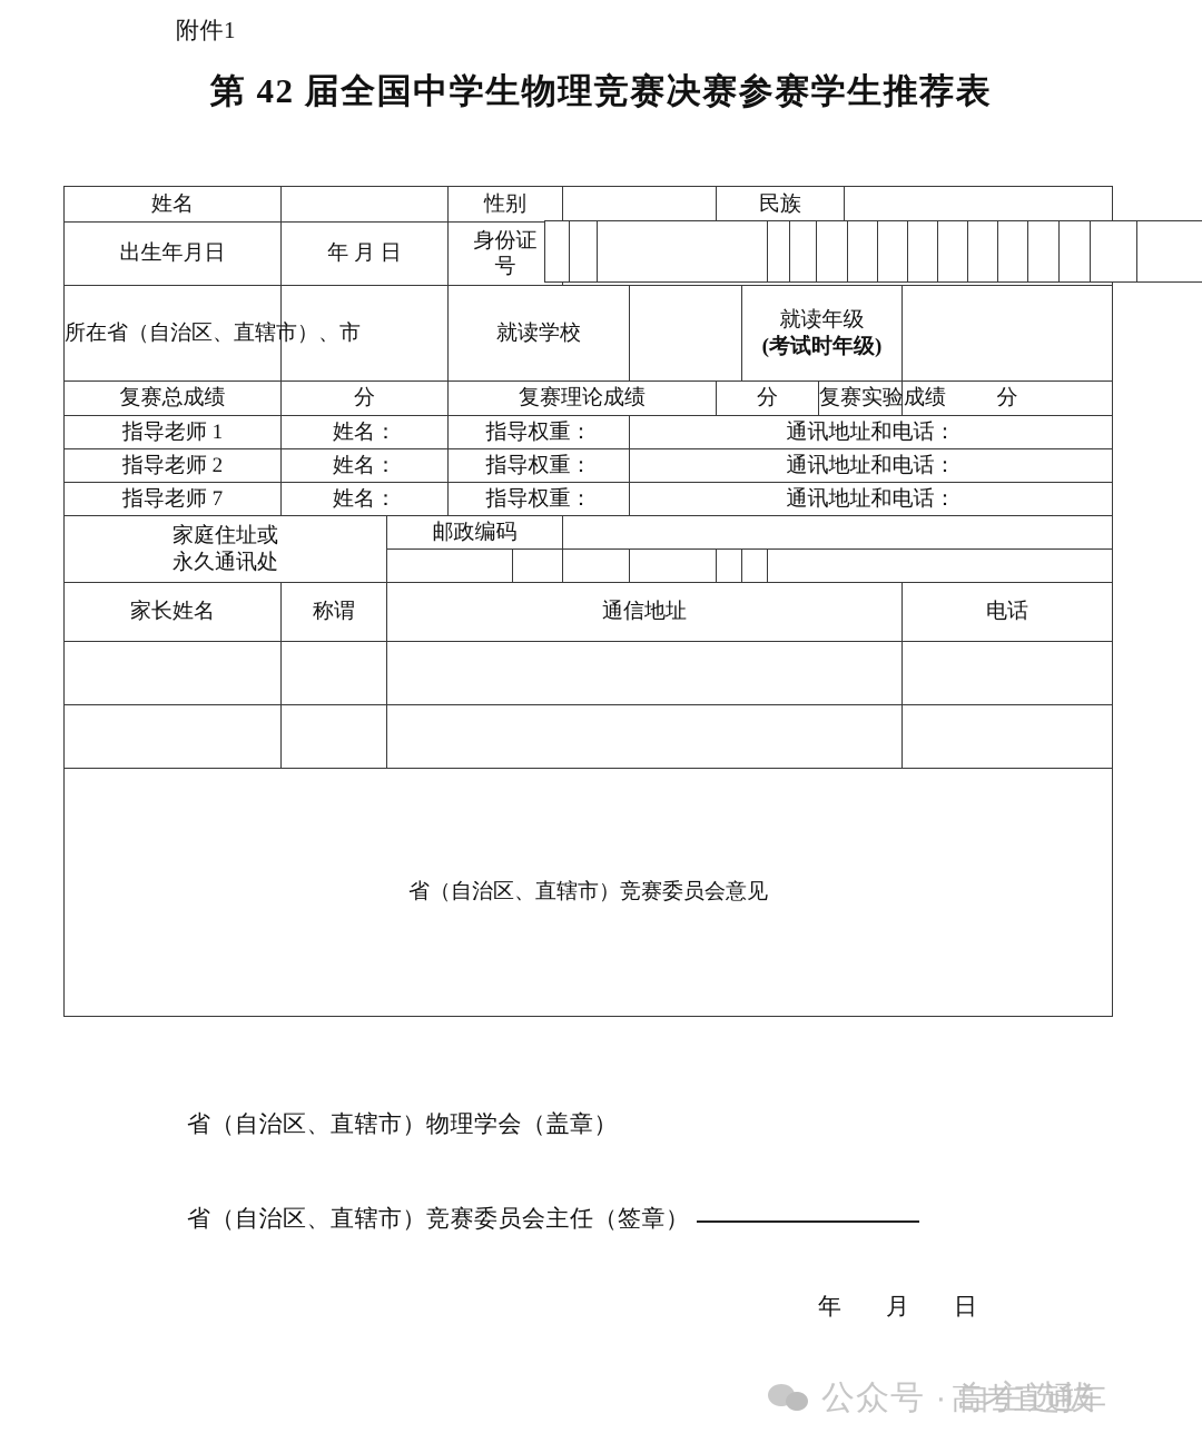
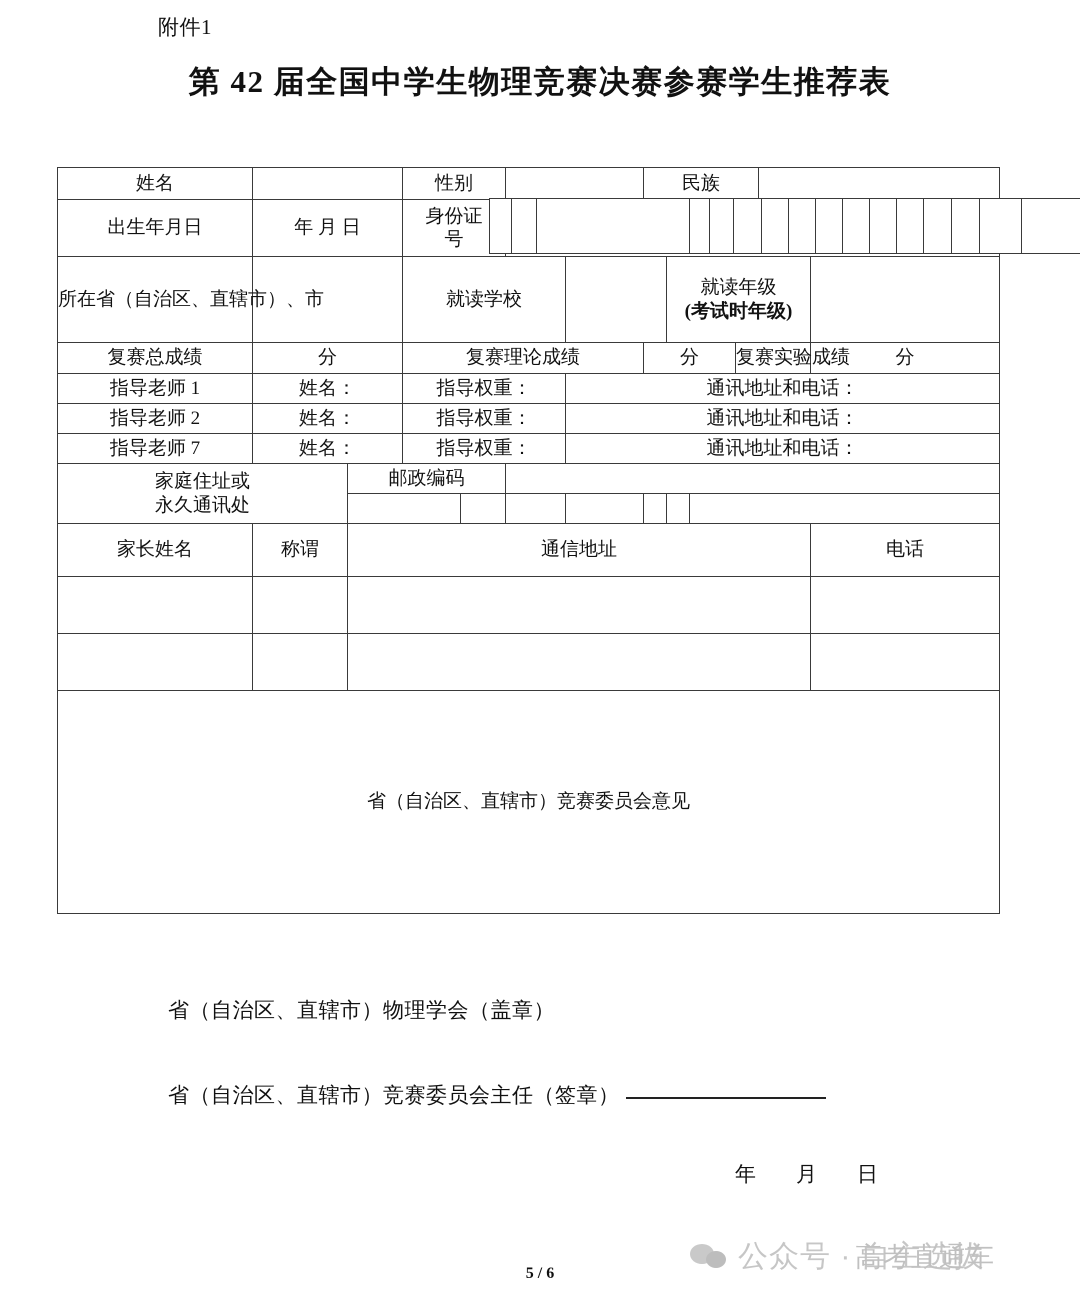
  附件1
  第 42 届全国中学生物理竞赛决赛参赛学生推荐表
  姓名		性别		民族
  出生年月日	年 月 日	身份证 号
  所在省（自治区、直辖市）、市		就读学校		就读年级 (考试时年级)
  复赛总成绩	分	复赛理论成绩	分	复赛实验成绩	分
  指导老师 1	姓名：	指导权重：	通讯地址和电话：
  指导老师 2	姓名：	指导权重：	通讯地址和电话：
  指导老师 7	姓名：	指导权重：	通讯地址和电话：
  家庭住址或 永久通讯处	邮政编码
  家长姓名	称谓	通信地址	电话
  省（自治区、直辖市）竞赛委员会意见
  省（自治区、直辖市）物理学会（盖章）
  省（自治区、直辖市）竞赛委员会主任（签章）
  年 月 日
+ 5 / 6
  公众号 · 自主选拔
  高考直通车
